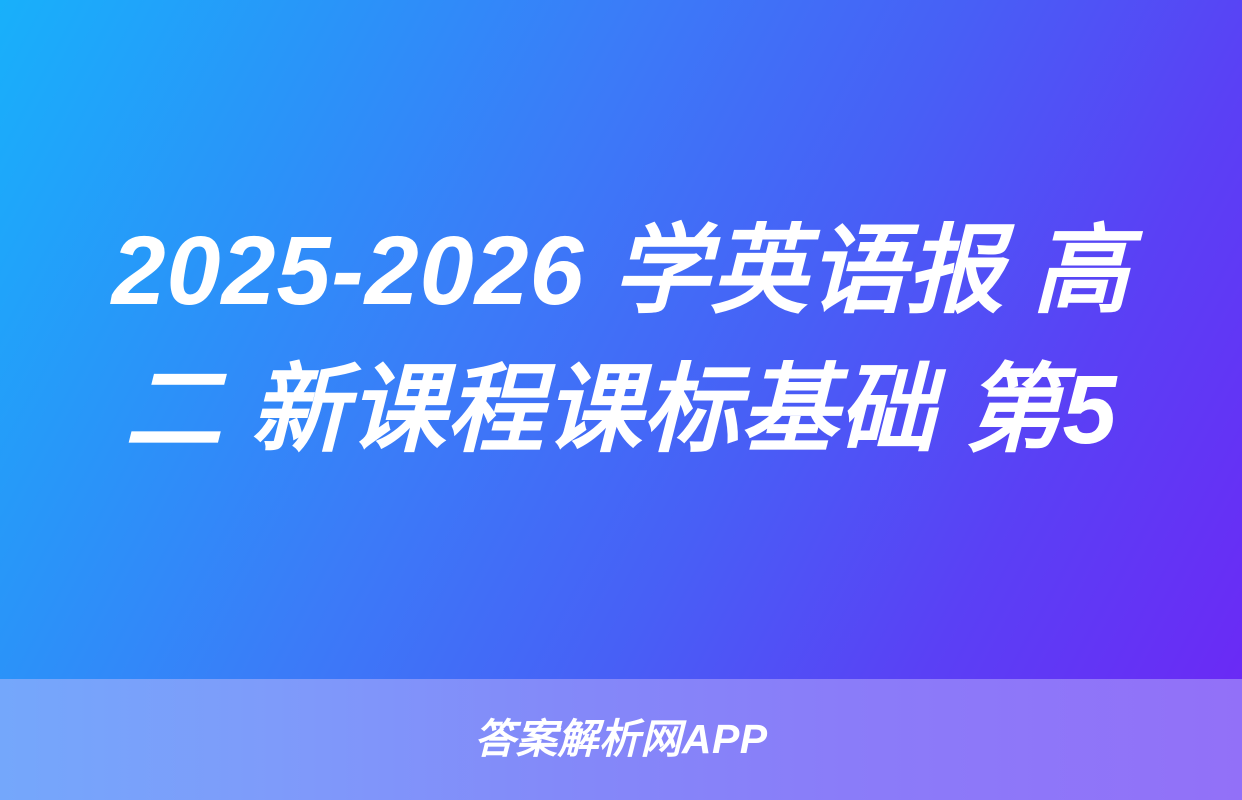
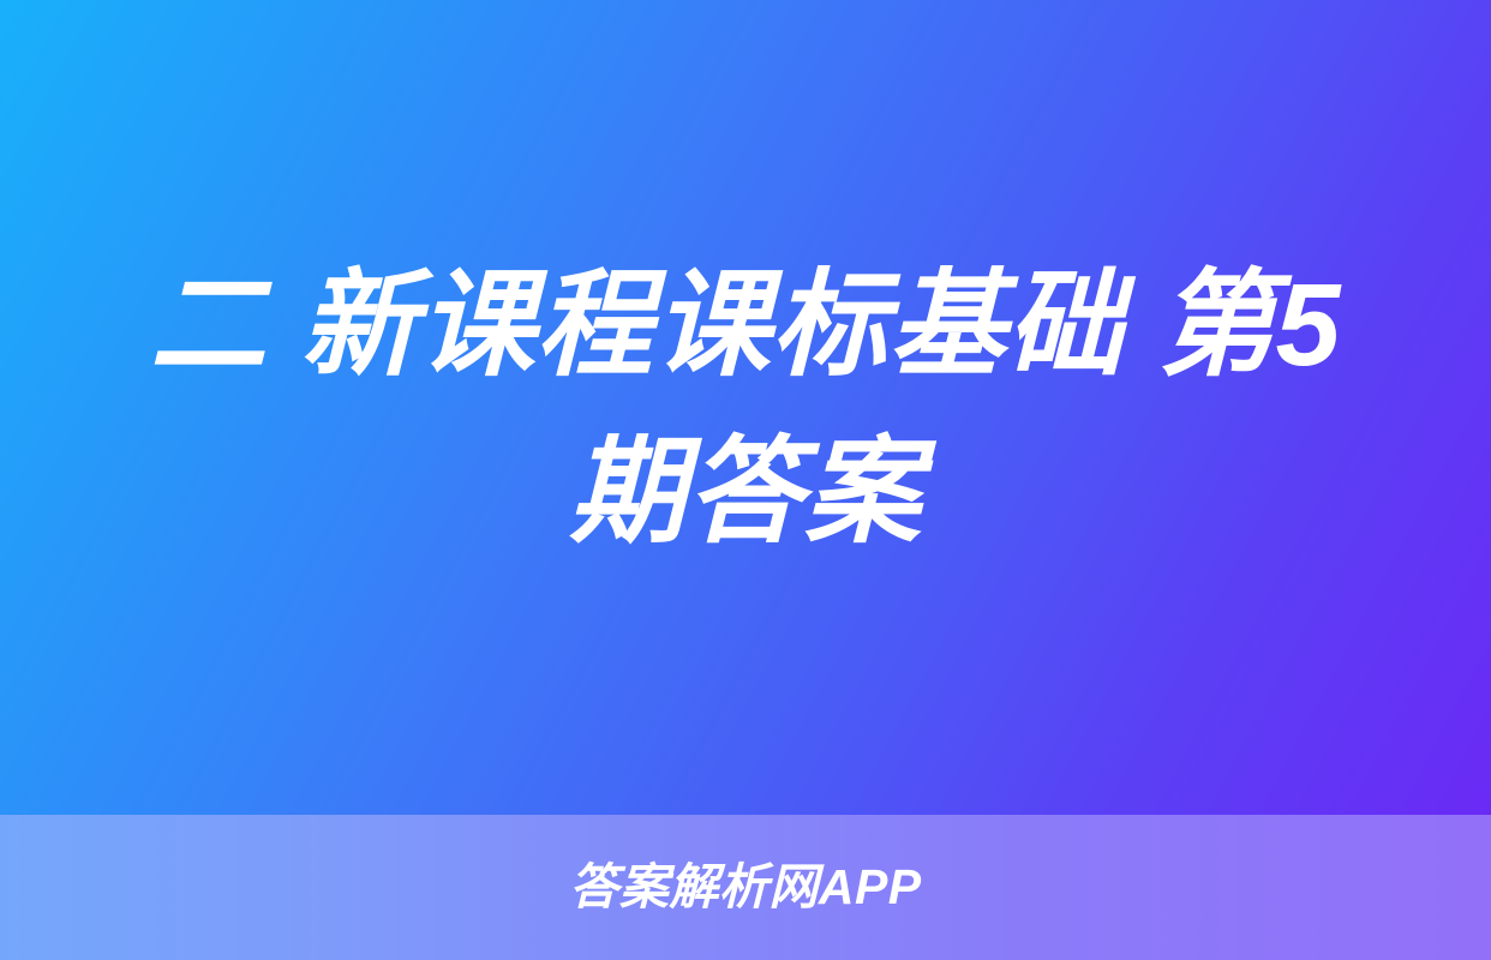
- 2025-2026 学英语报 高
  二 新课程课标基础 第5
+ 期答案
  答案解析网APP
